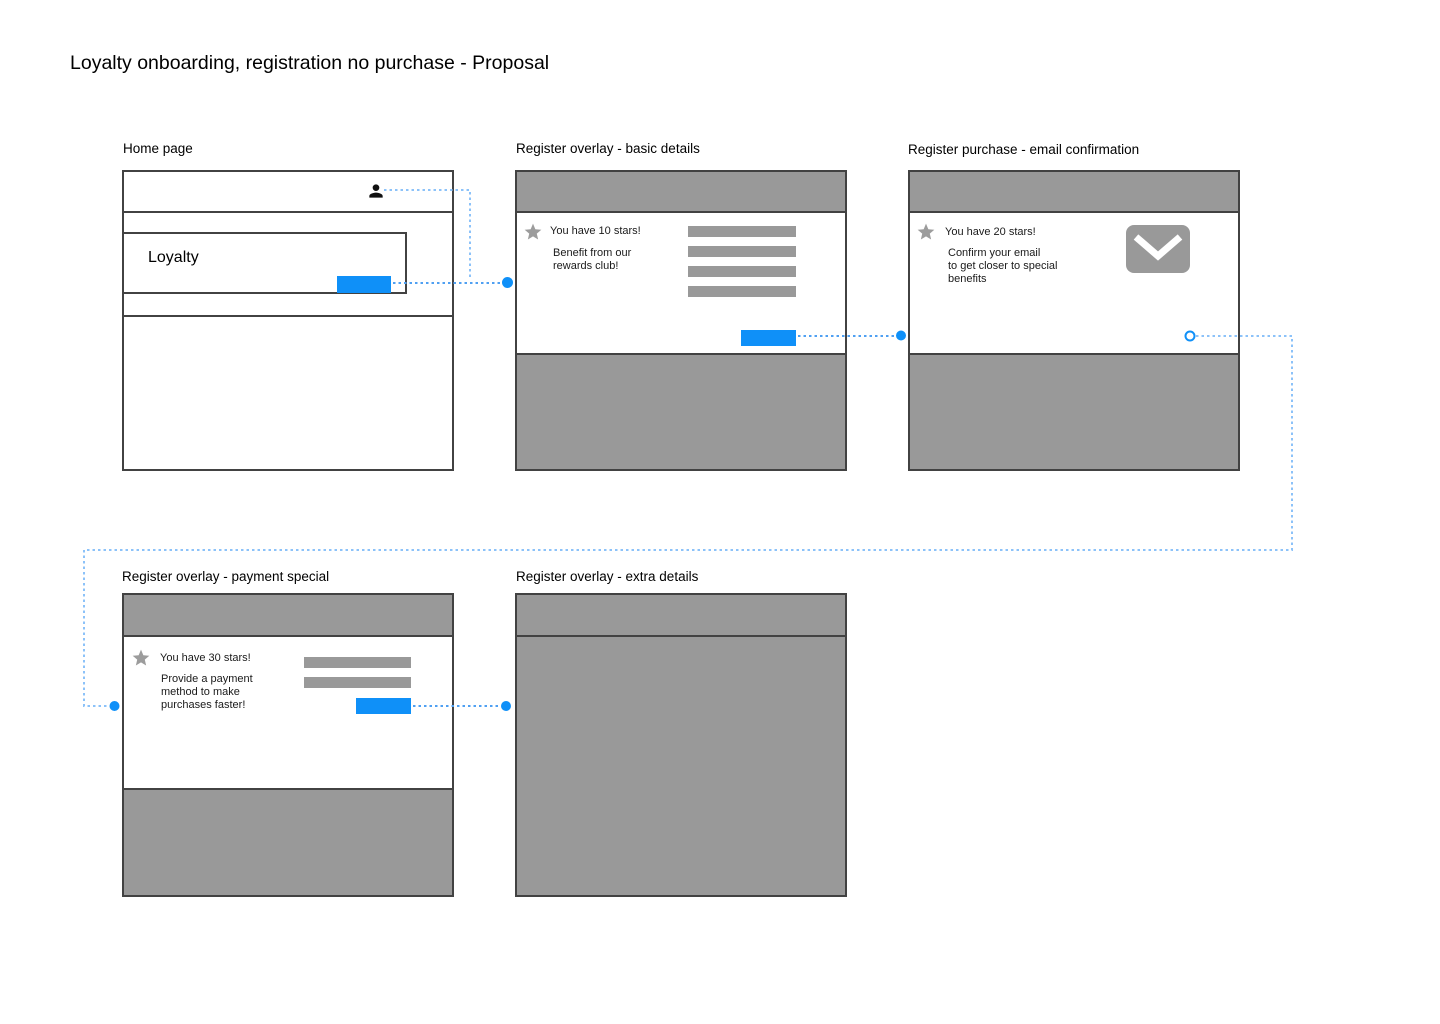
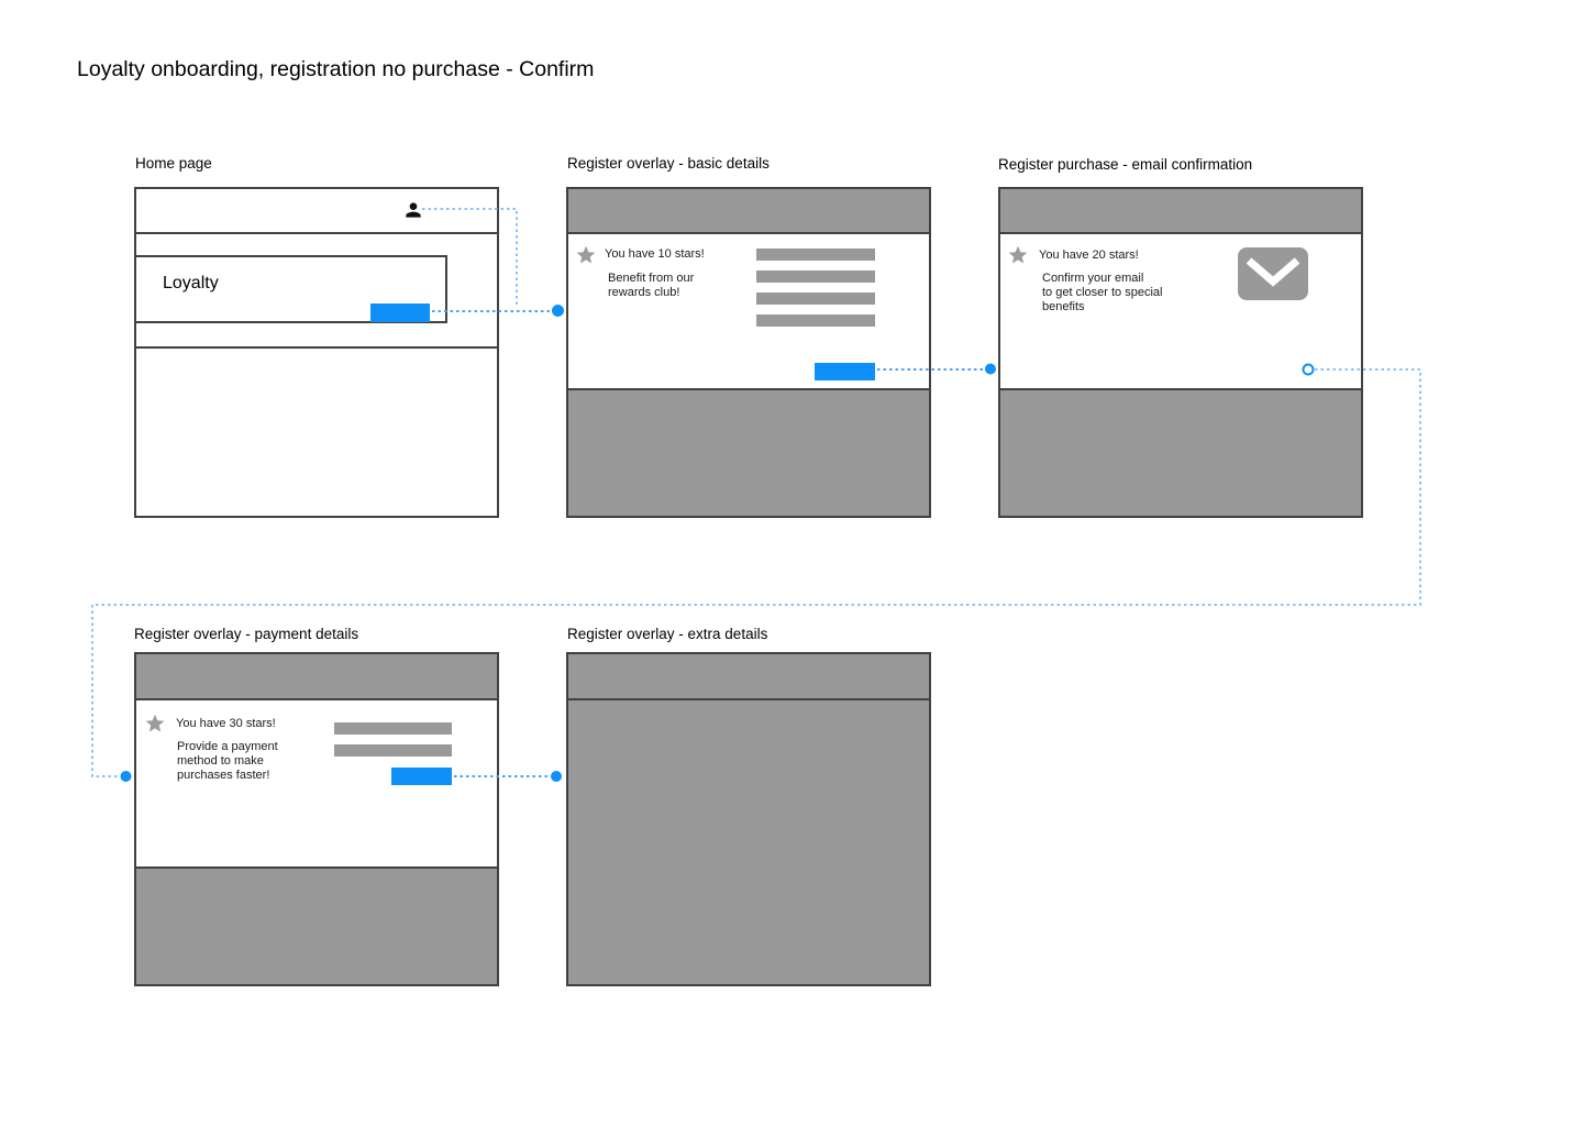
- Loyalty onboarding, registration no purchase - Proposal
+ Loyalty onboarding, registration no purchase - Confirm
  Home page
  Register overlay - basic details
  Register purchase - email confirmation
- Register overlay - payment special
+ Register overlay - payment details
  Register overlay - extra details
  Loyalty
  You have 10 stars!
  Benefit from our
  rewards club!
  You have 20 stars!
  Confirm your email
  to get closer to special
  benefits
  You have 30 stars!
  Provide a payment
  method to make
  purchases faster!
